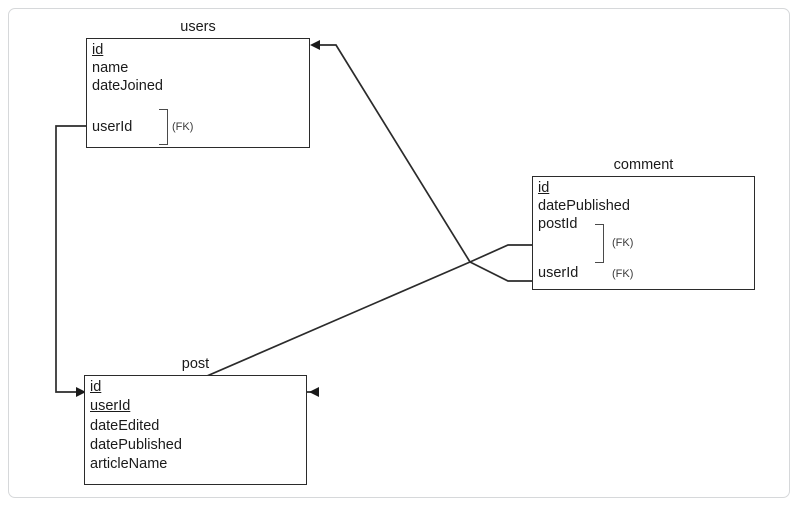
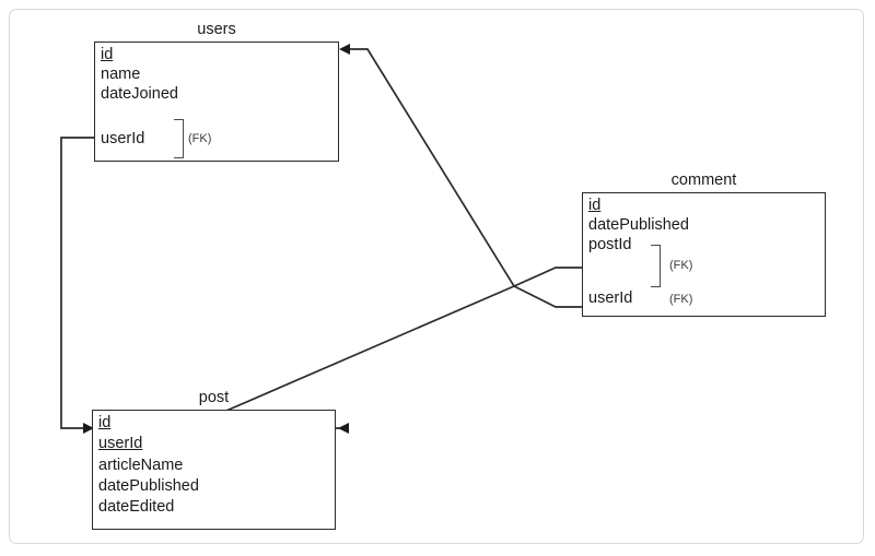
  id
  name
  dateJoined
  userId
  (FK)
  users
  id
  datePublished
  postId
  userId
  (FK)
  (FK)
  comment
  id
  userId
- dateEdited
+ articleName
  datePublished
- articleName
+ dateEdited
  post
